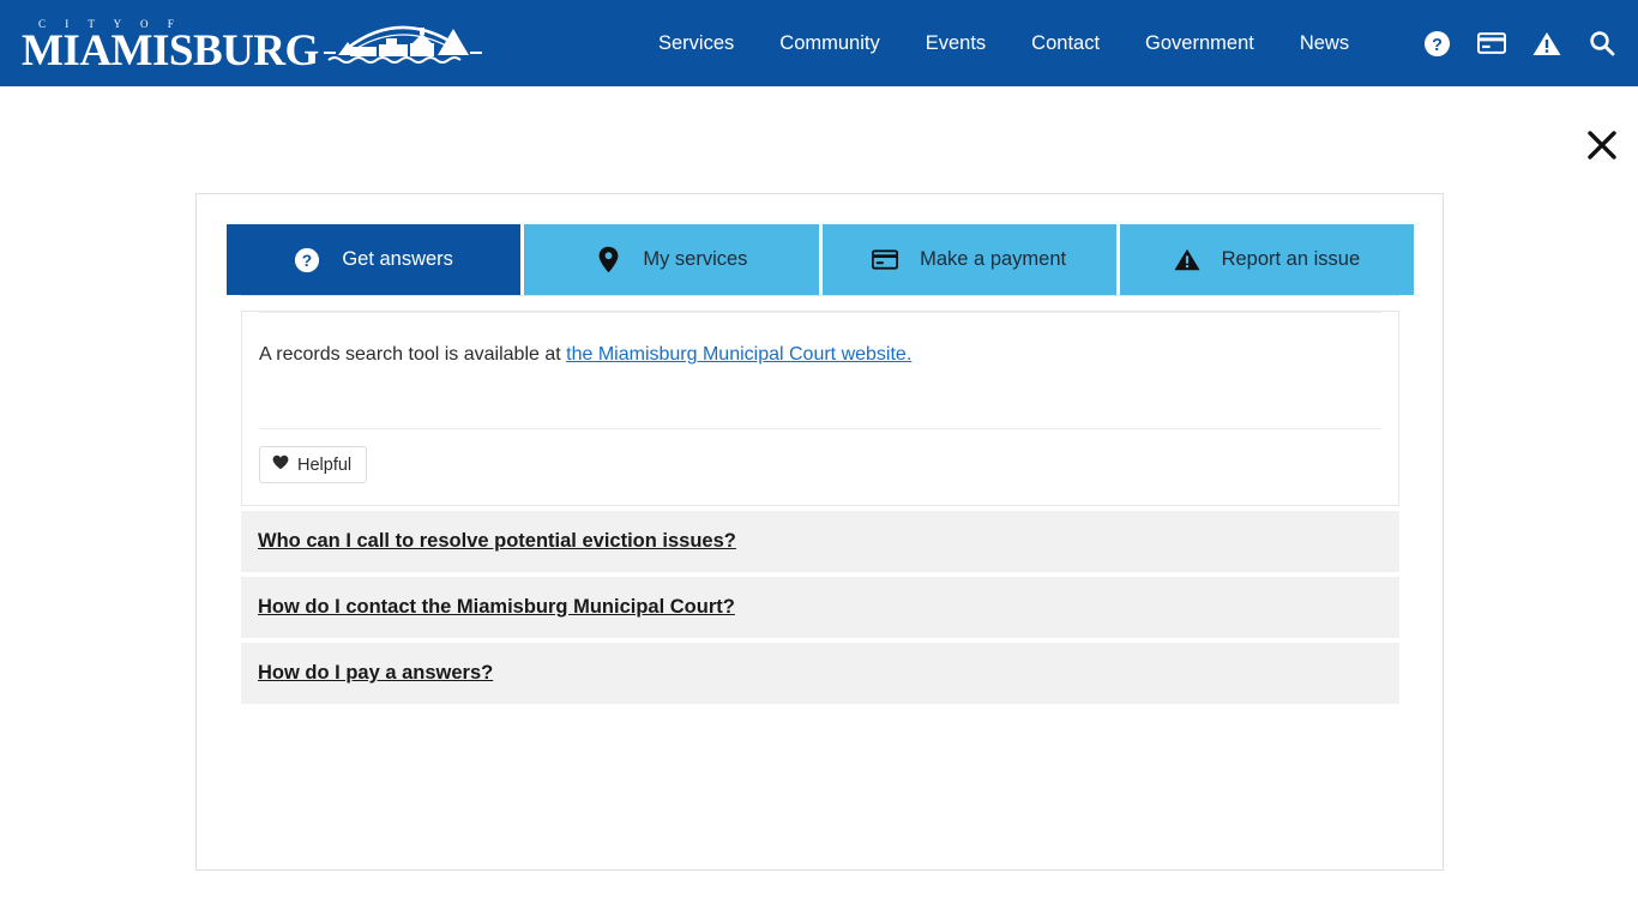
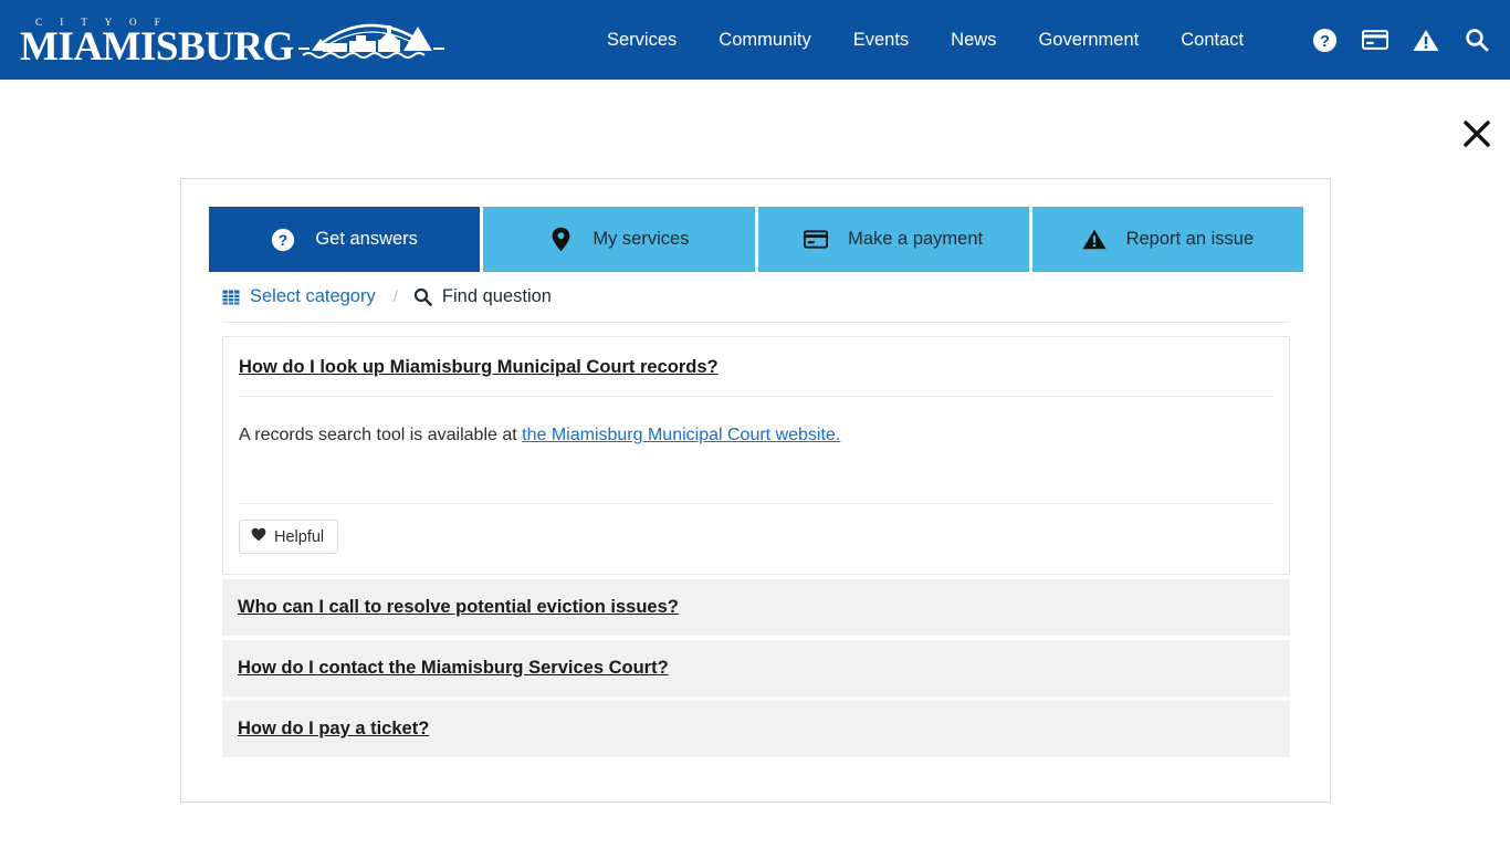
  C I T Y O F
  MIAMISBURG
  Services
  Community
  Events
- Contact
+ News
  Government
- News
+ Contact
  ?
  ?
  Get answers
  My services
  Make a payment
  Report an issue
+ Select category
+ /
+ Find question
+ How do I look up Miamisburg Municipal Court records?
  A records search tool is available at the Miamisburg Municipal Court website.
  Helpful
  Who can I call to resolve potential eviction issues?
- How do I contact the Miamisburg Municipal Court?
+ How do I contact the Miamisburg Services Court?
- How do I pay a answers?
+ How do I pay a ticket?
